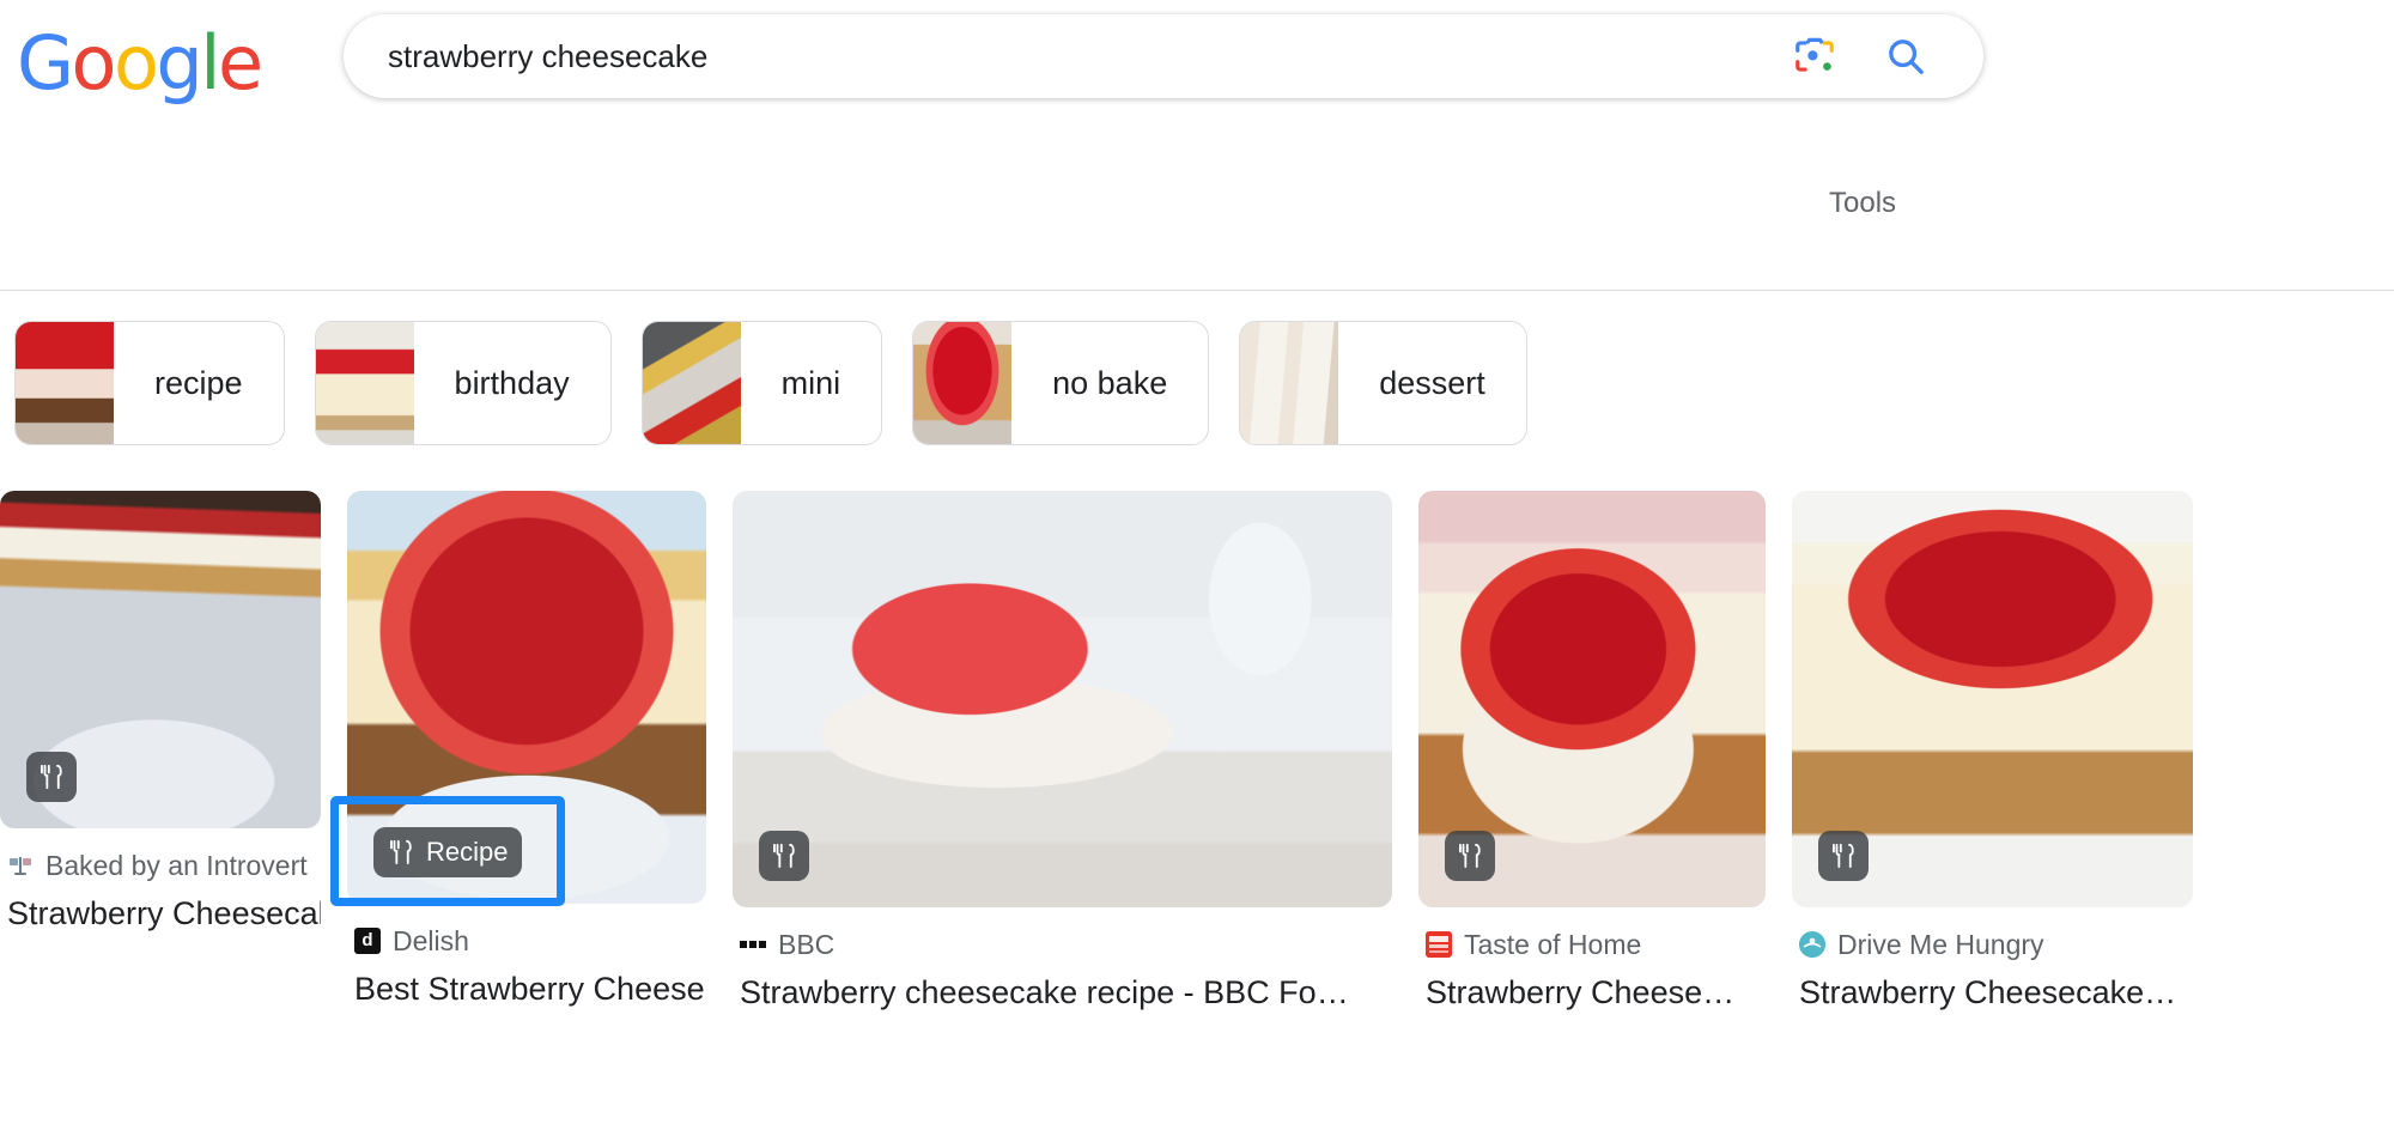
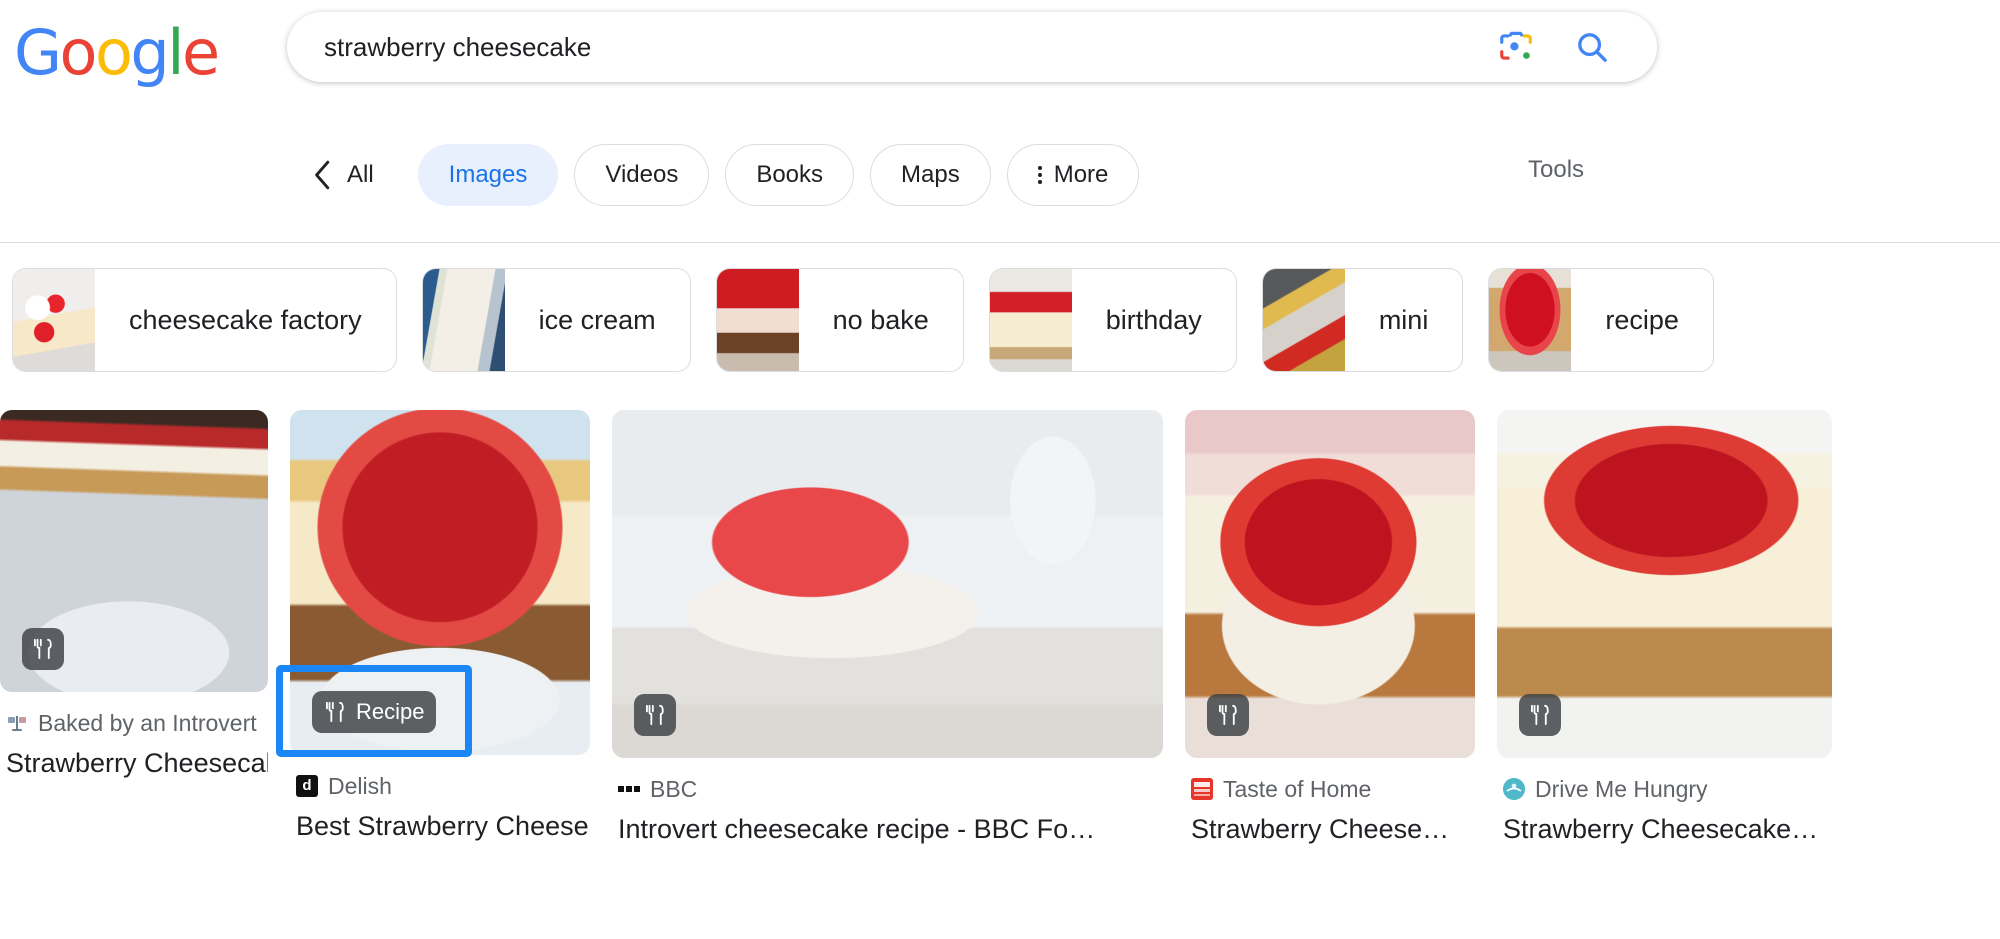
  Google
  strawberry cheesecake
+ All
+ Images
+ Videos
+ Books
+ Maps
+ More
  Tools
+ cheesecake factory
+ ice cream
- recipe
+ no bake
  birthday
  mini
- no bake
+ recipe
- dessert
  Baked by an Introvert
  Strawberry Cheeseca
  Recipe
  d
  Delish
  Best Strawberry Cheese
  BBC
- Strawberry cheesecake recipe - BBC Fo…
+ Introvert cheesecake recipe - BBC Fo…
  Taste of Home
  Strawberry Cheese…
  Drive Me Hungry
  Strawberry Cheesecake…
